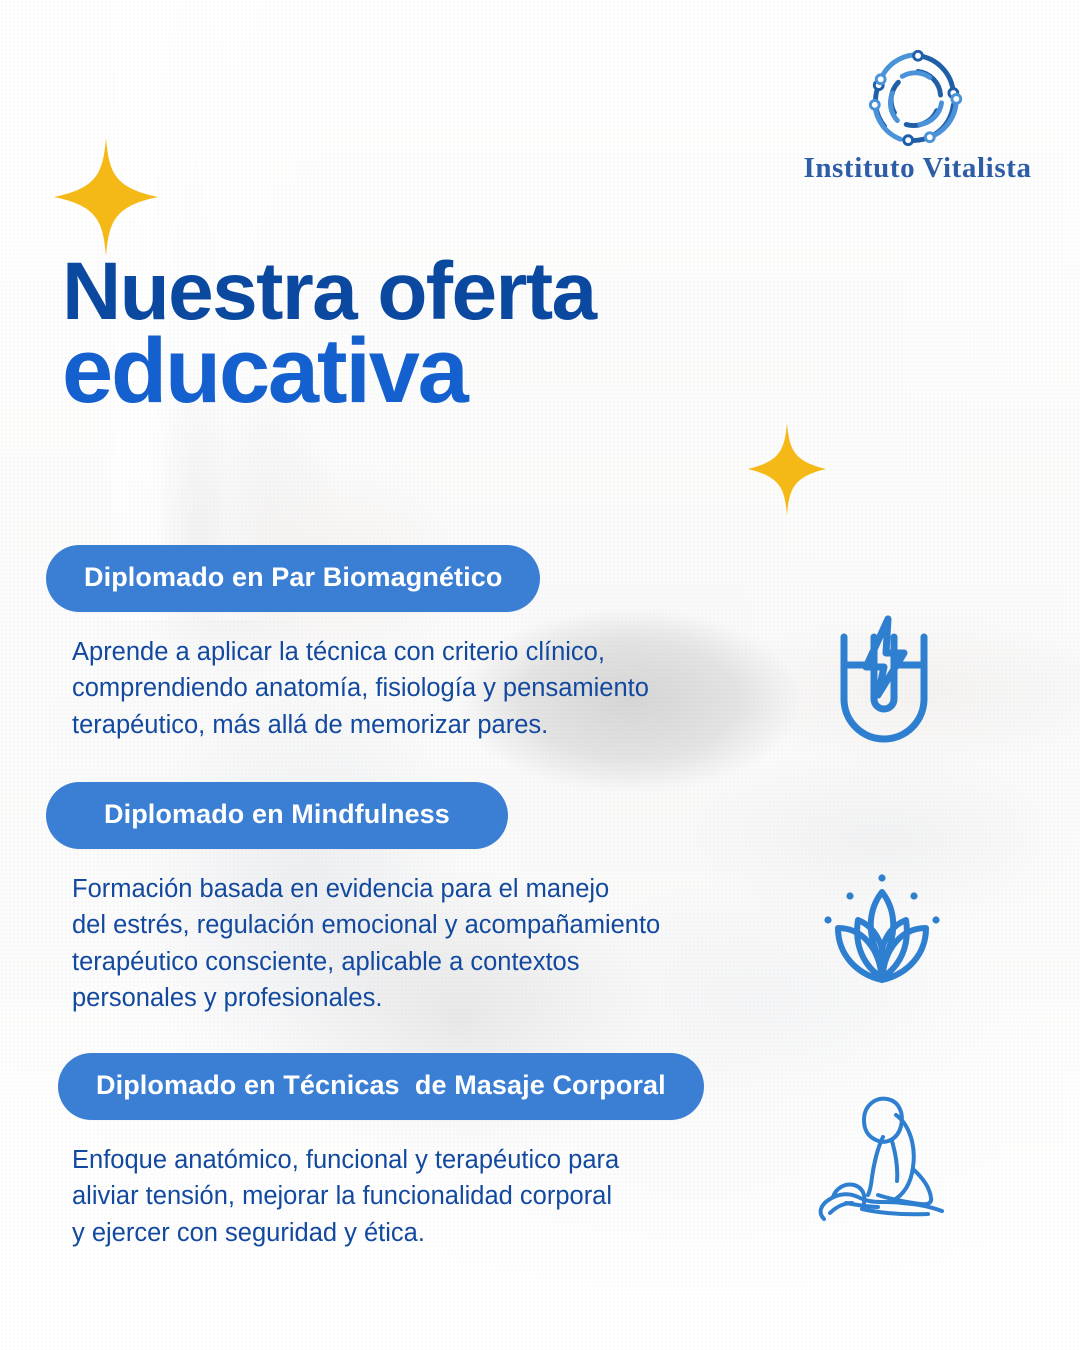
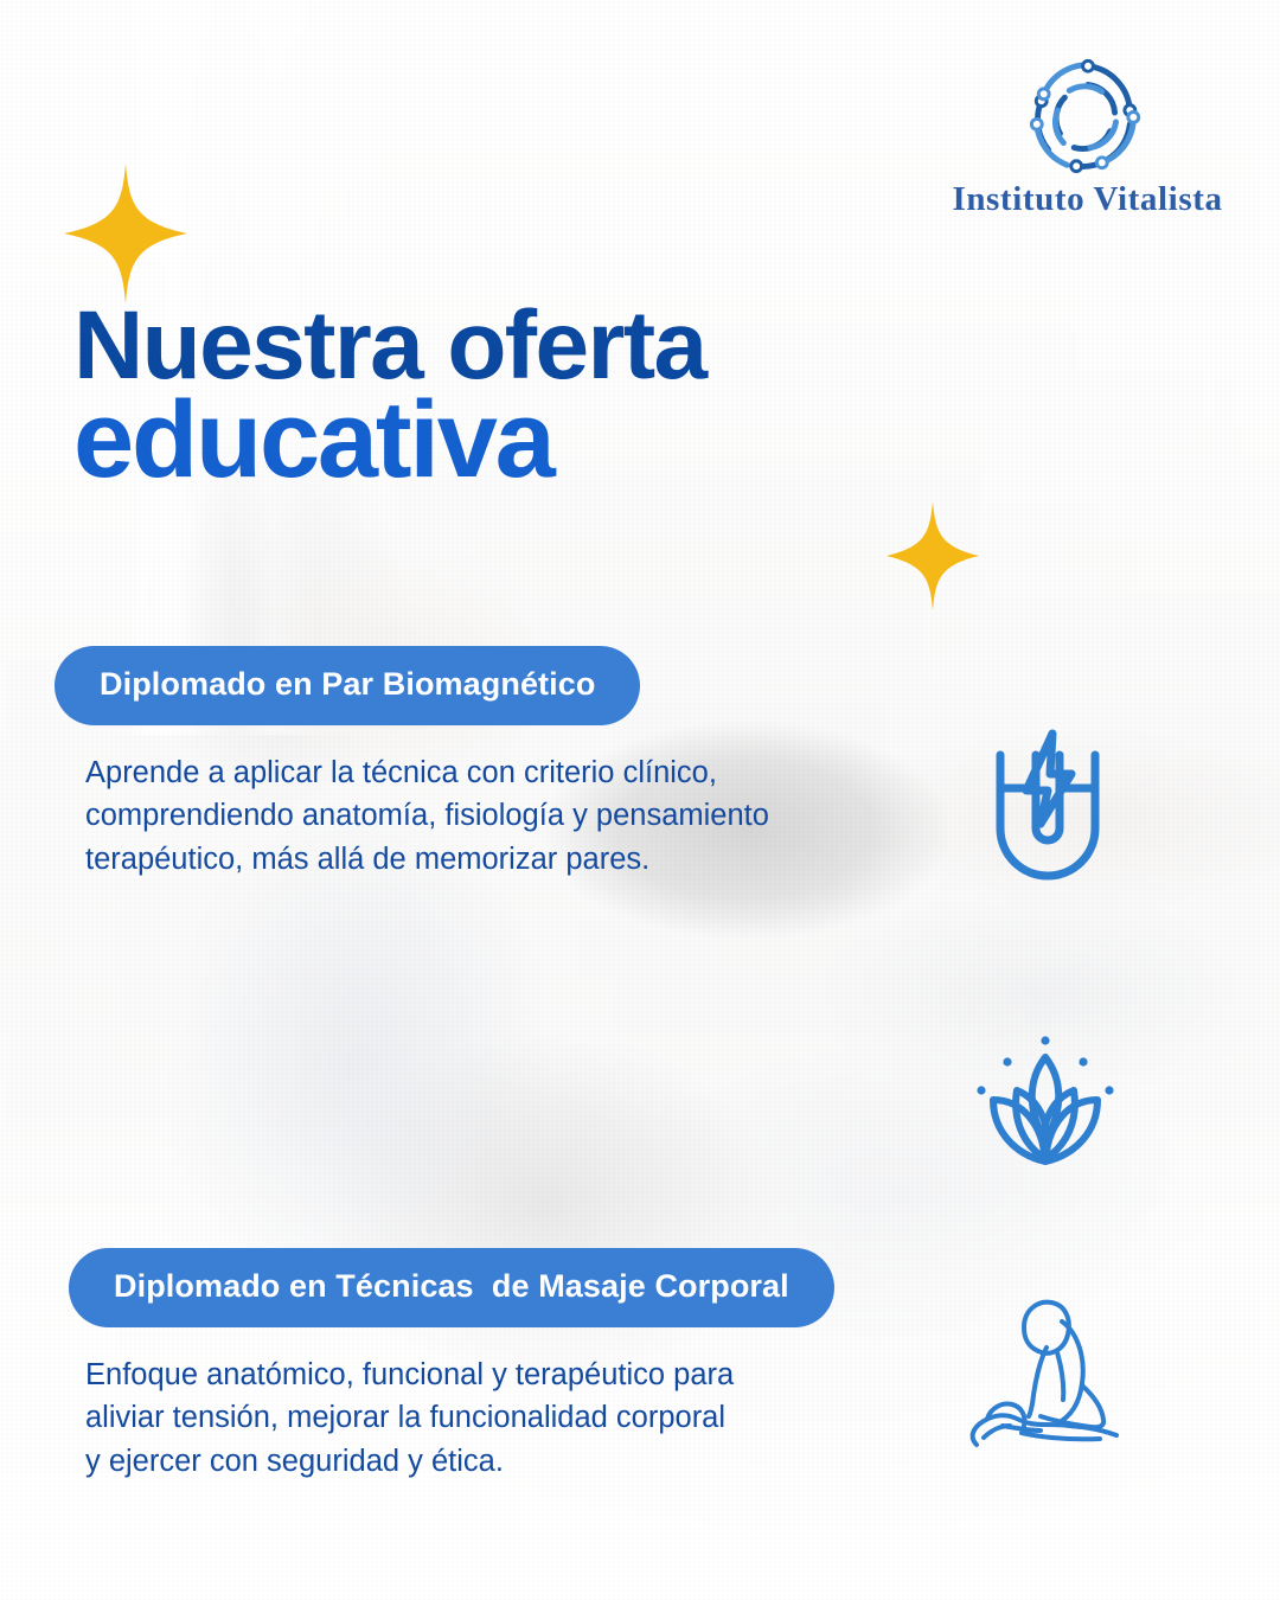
  Instituto Vitalista
  Nuestra oferta
  educativa
  Diplomado en Par Biomagnético
  Aprende a aplicar la técnica con criterio clínico,
  comprendiendo anatomía, fisiología y pensamiento
  terapéutico, más allá de memorizar pares.
- Diplomado en Mindfulness
- Formación basada en evidencia para el manejo
- del estrés, regulación emocional y acompañamiento
- terapéutico consciente, aplicable a contextos
- personales y profesionales.
  Diplomado en Técnicas de Masaje Corporal
  Enfoque anatómico, funcional y terapéutico para
  aliviar tensión, mejorar la funcionalidad corporal
  y ejercer con seguridad y ética.
